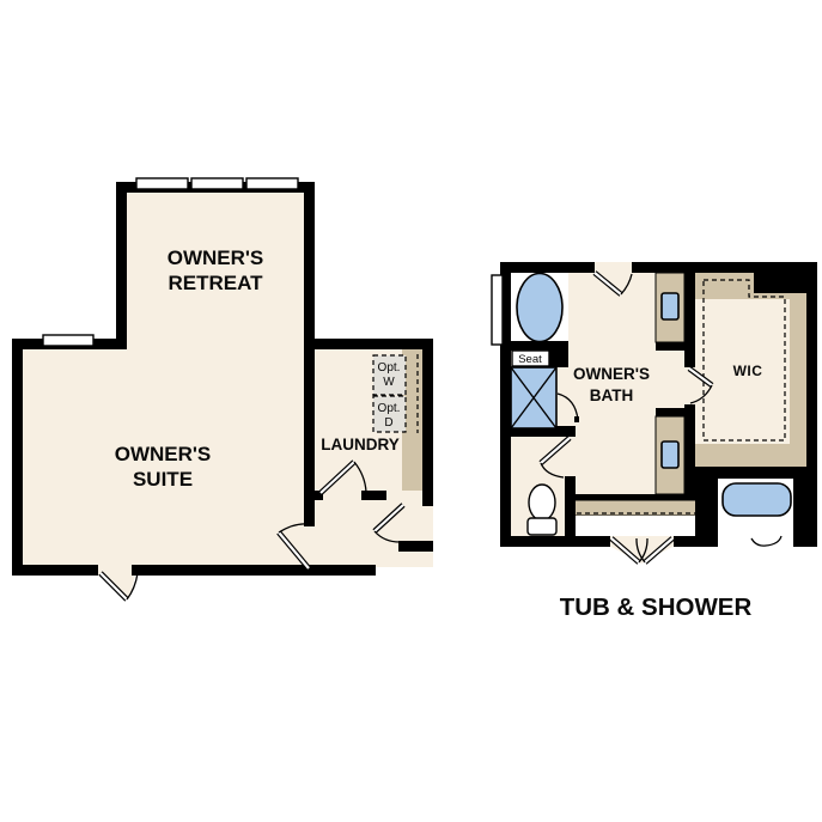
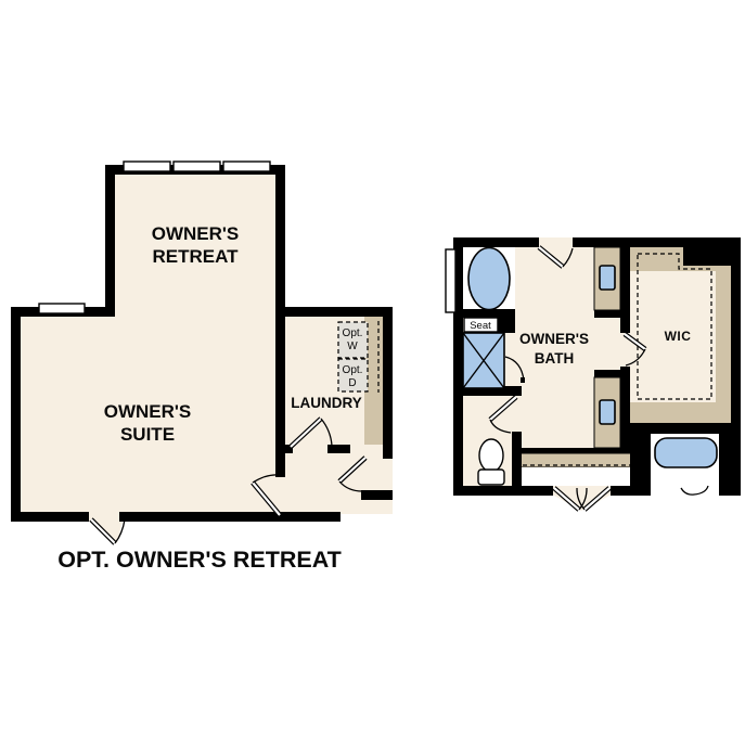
  Opt.
  W
  Opt.
  D
  OWNER'S
  RETREAT
  OWNER'S
  SUITE
  LAUNDRY
+ OPT. OWNER'S RETREAT
  OWNER'S
  BATH
  WIC
  Seat
- TUB & SHOWER
